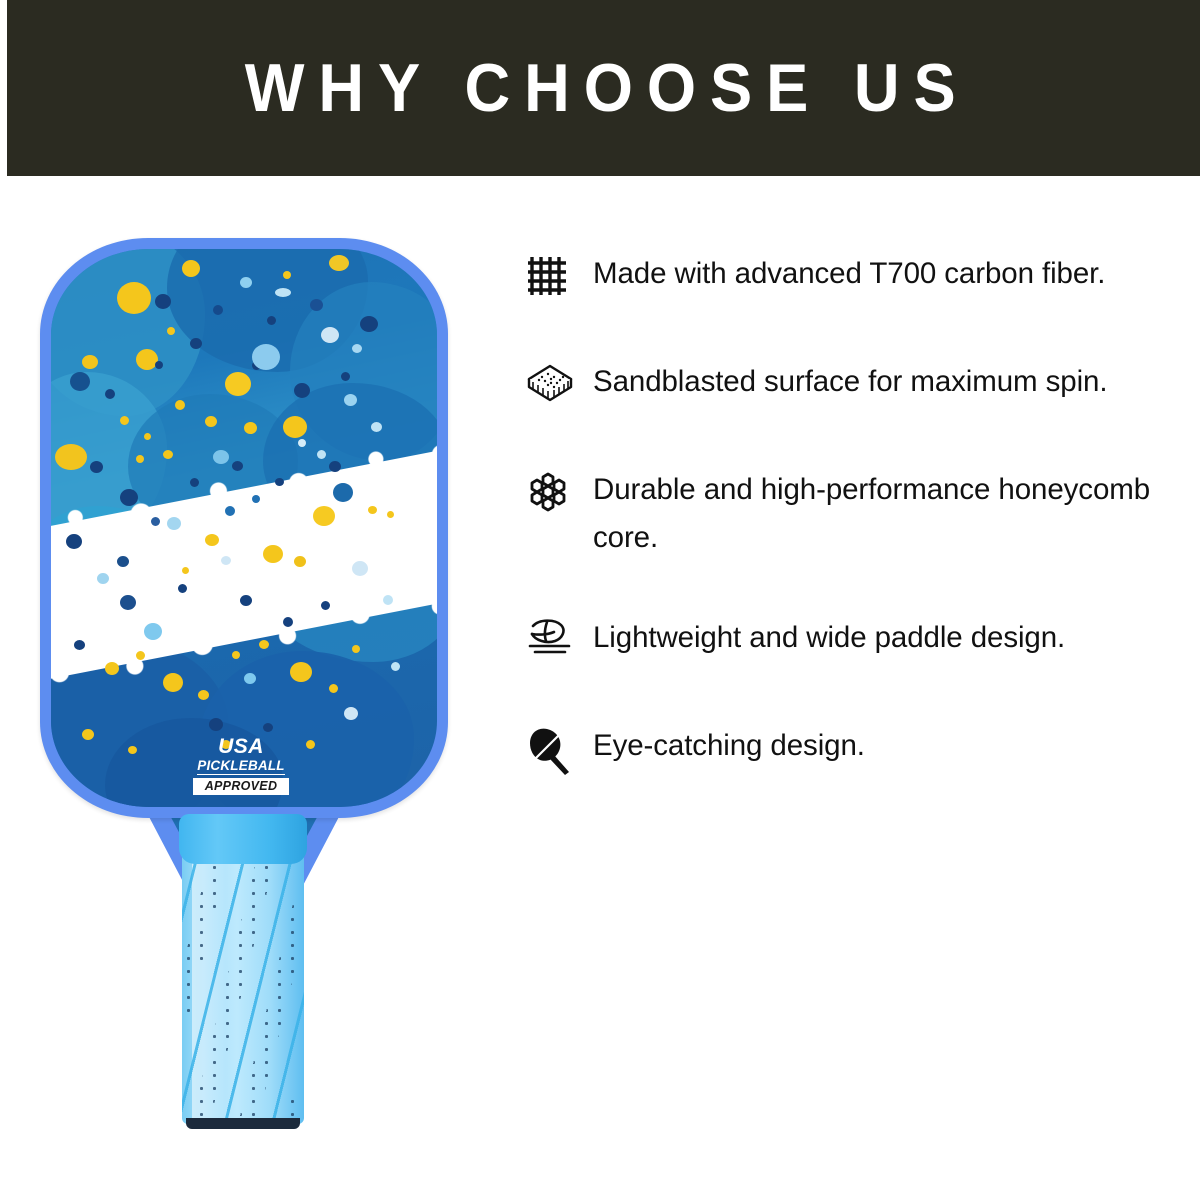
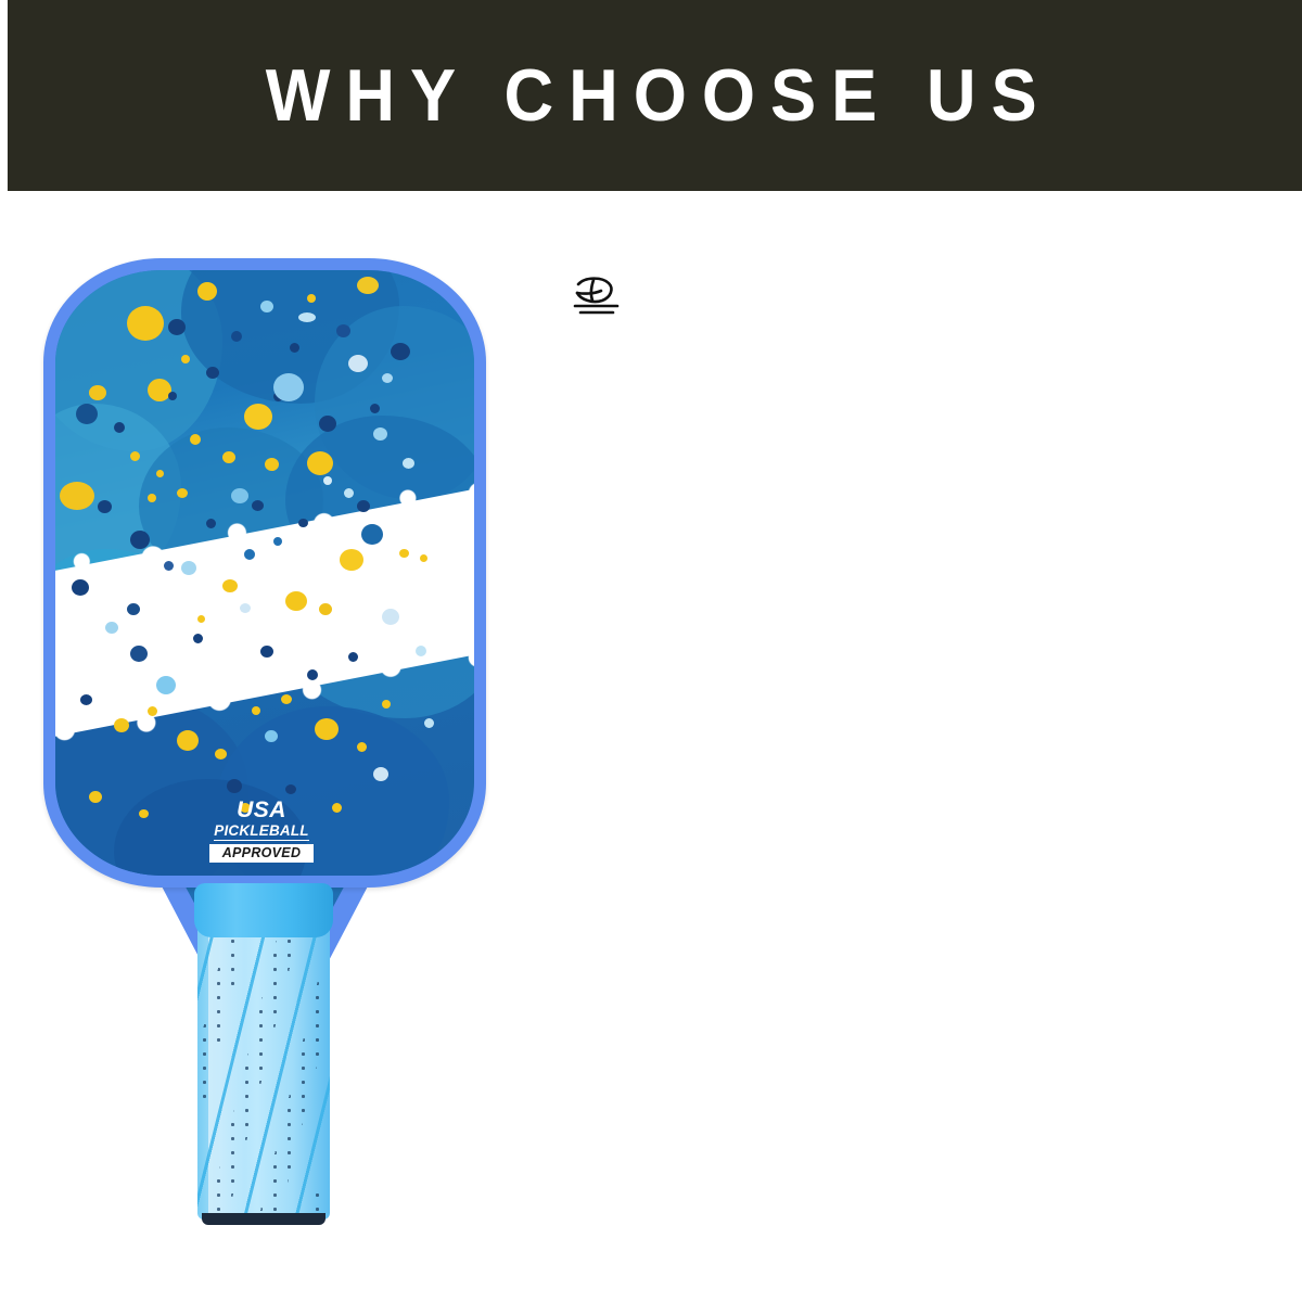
  WHY CHOOSE US
  USA
  PICKLEBALL
  APPROVED
- Made with advanced T700 carbon fiber.
- Sandblasted surface for maximum spin.
- Durable and high-performance honeycomb core.
- Lightweight and wide paddle design.
- Eye-catching design.
